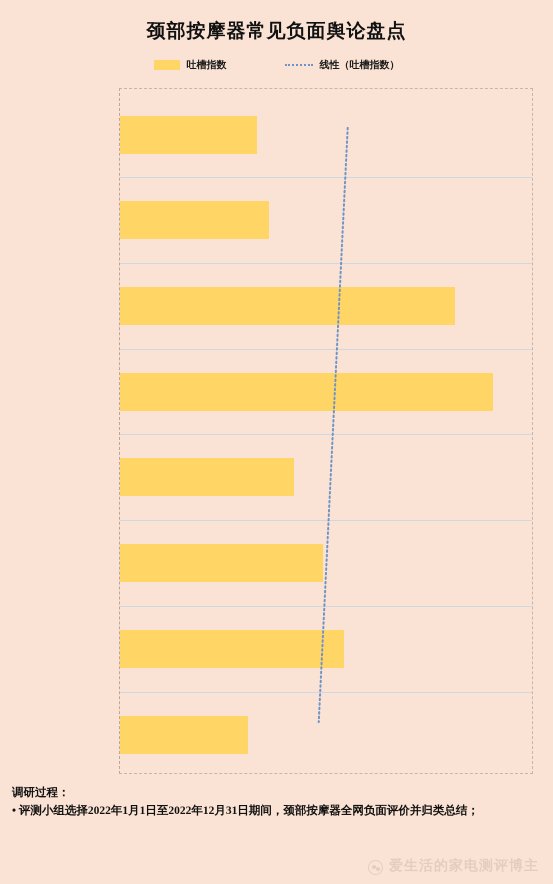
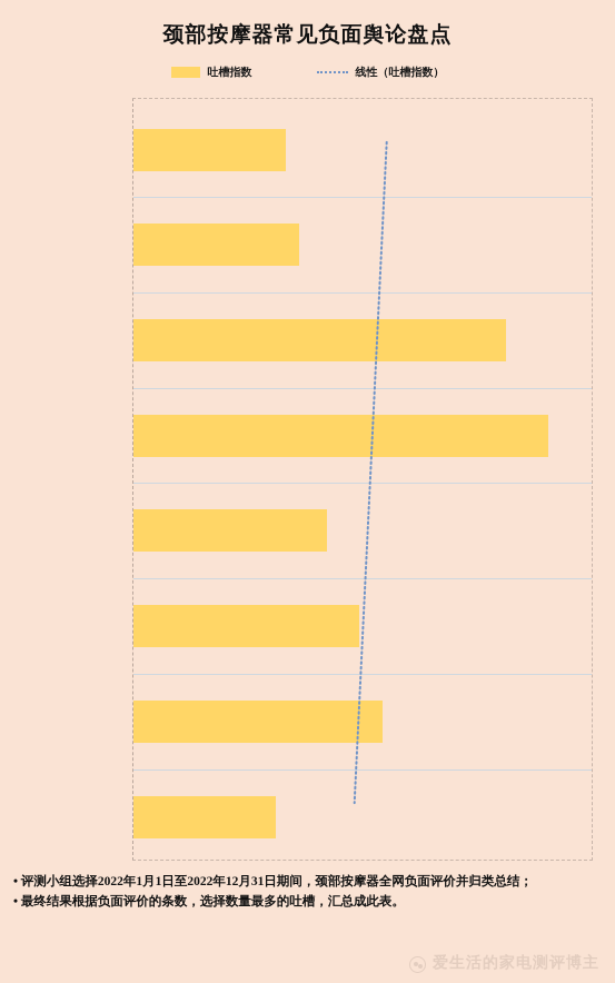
  颈部按摩器常见负面舆论盘点
  吐槽指数
  线性（吐槽指数）
- 调研过程：
  • 评测小组选择2022年1月1日至2022年12月31日期间，颈部按摩器全网负面评价并归类总结；
+ • 最终结果根据负面评价的条数，选择数量最多的吐槽，汇总成此表。
